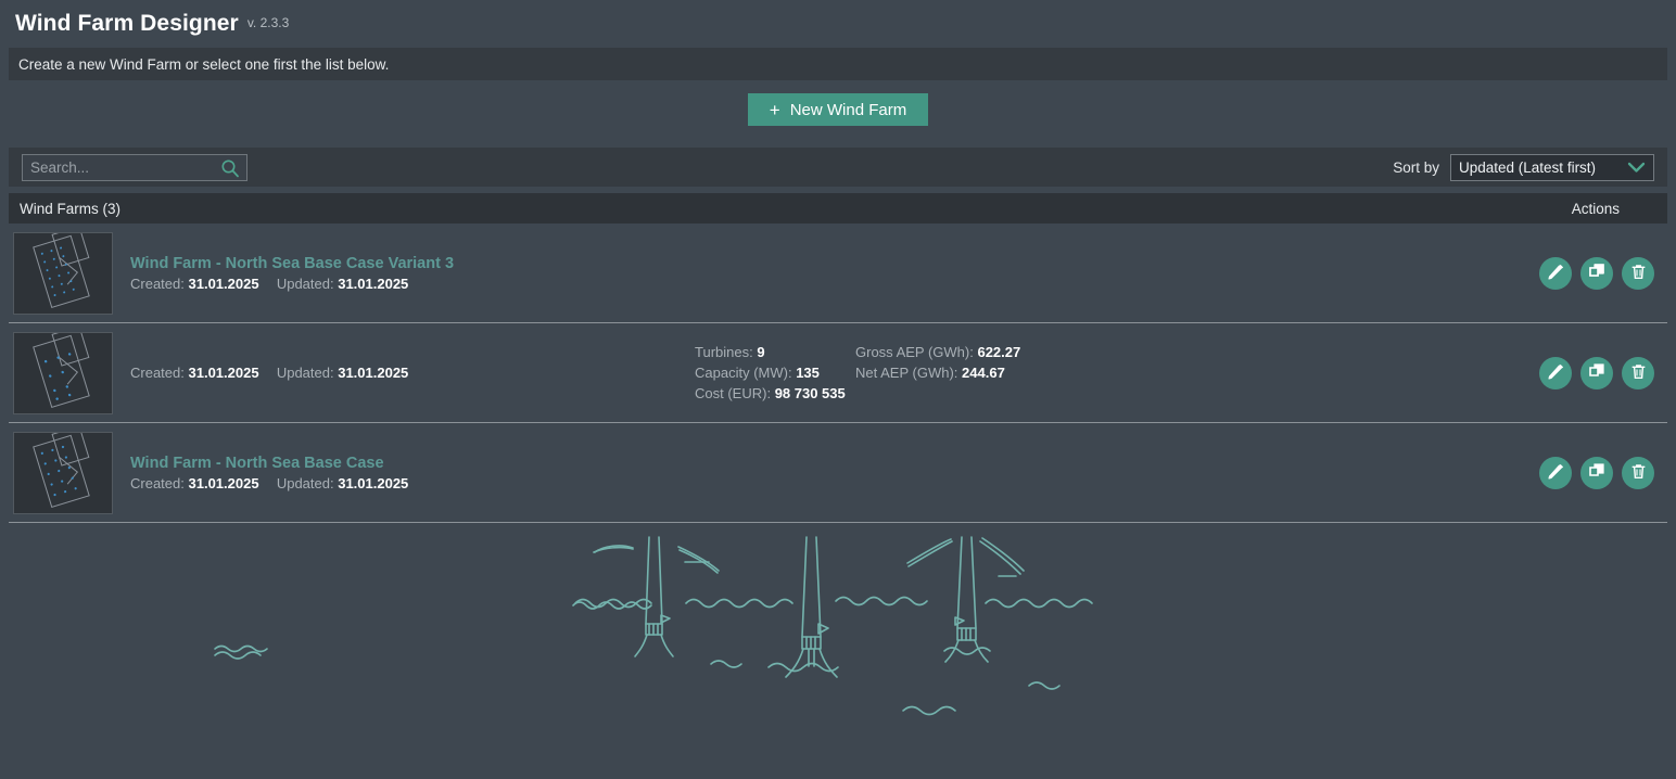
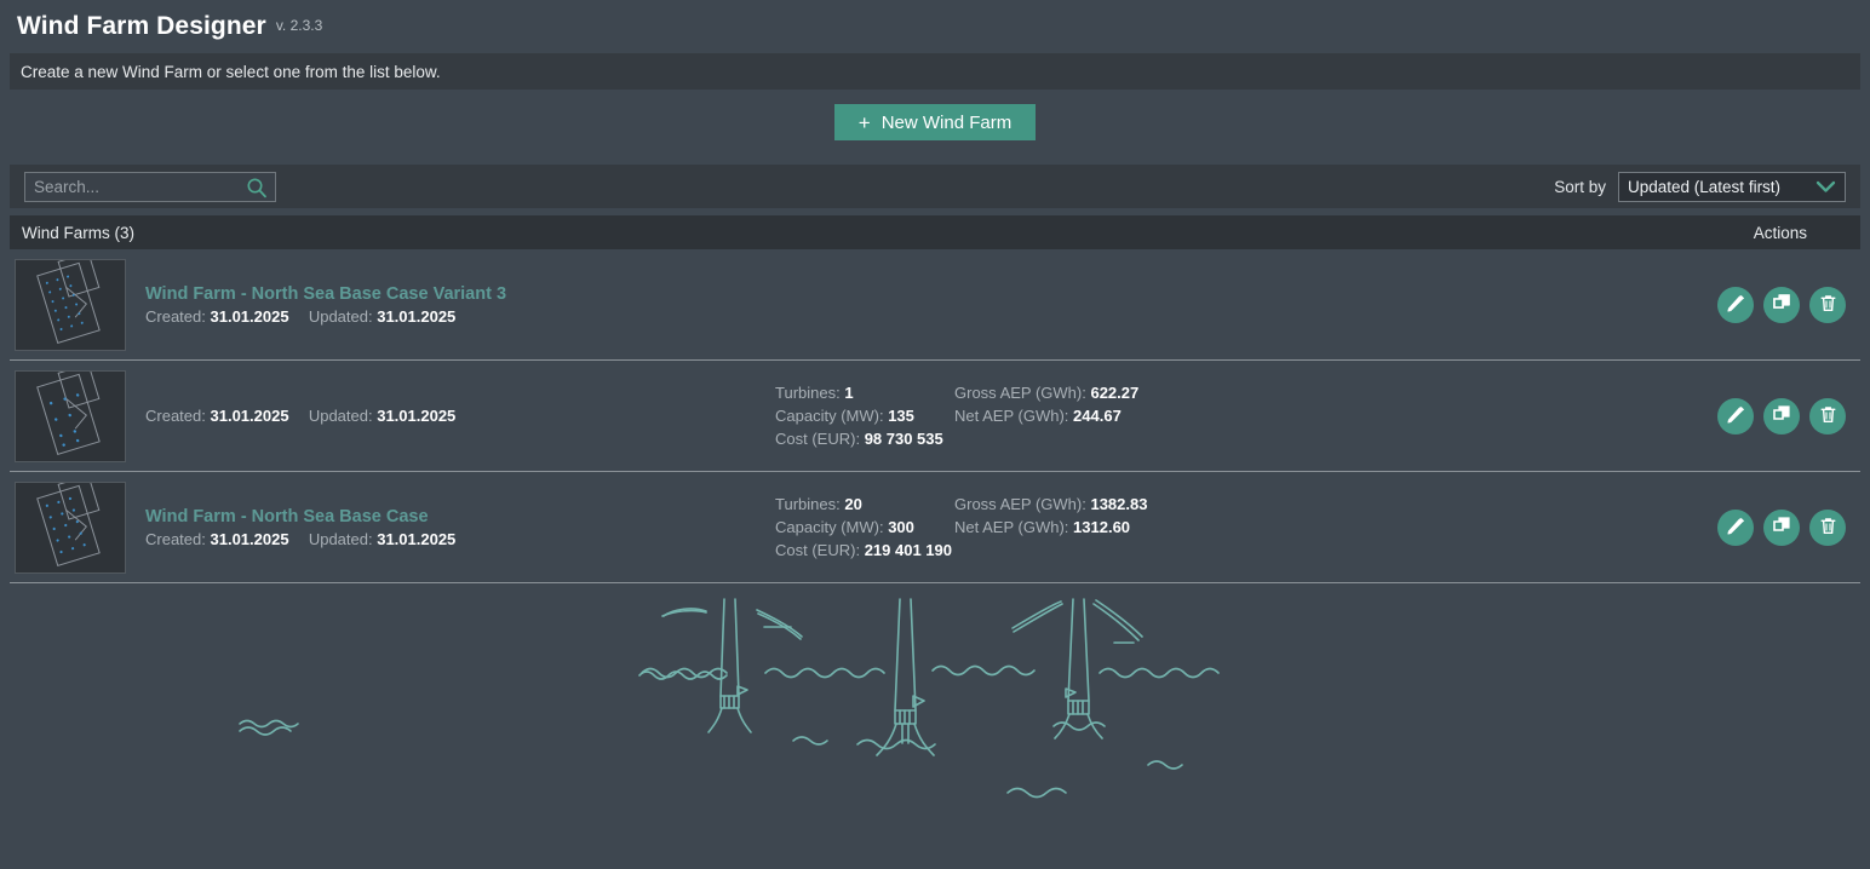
  Wind Farm Designer
  v. 2.3.3
- Create a new Wind Farm or select one first the list below.
+ Create a new Wind Farm or select one from the list below.
  +
  New Wind Farm
  Search...
  Sort by
  Updated (Latest first)
  Wind Farms (3)
  Actions
  Wind Farm - North Sea Base Case Variant 3
  Created: 31.01.2025 Updated: 31.01.2025
  Created: 31.01.2025 Updated: 31.01.2025
- Turbines: 9
+ Turbines: 1
  Capacity (MW): 135
  Cost (EUR): 98 730 535
  Gross AEP (GWh): 622.27
  Net AEP (GWh): 244.67
  Wind Farm - North Sea Base Case
  Created: 31.01.2025 Updated: 31.01.2025
+ Turbines: 20
+ Capacity (MW): 300
+ Cost (EUR): 219 401 190
+ Gross AEP (GWh): 1382.83
+ Net AEP (GWh): 1312.60
